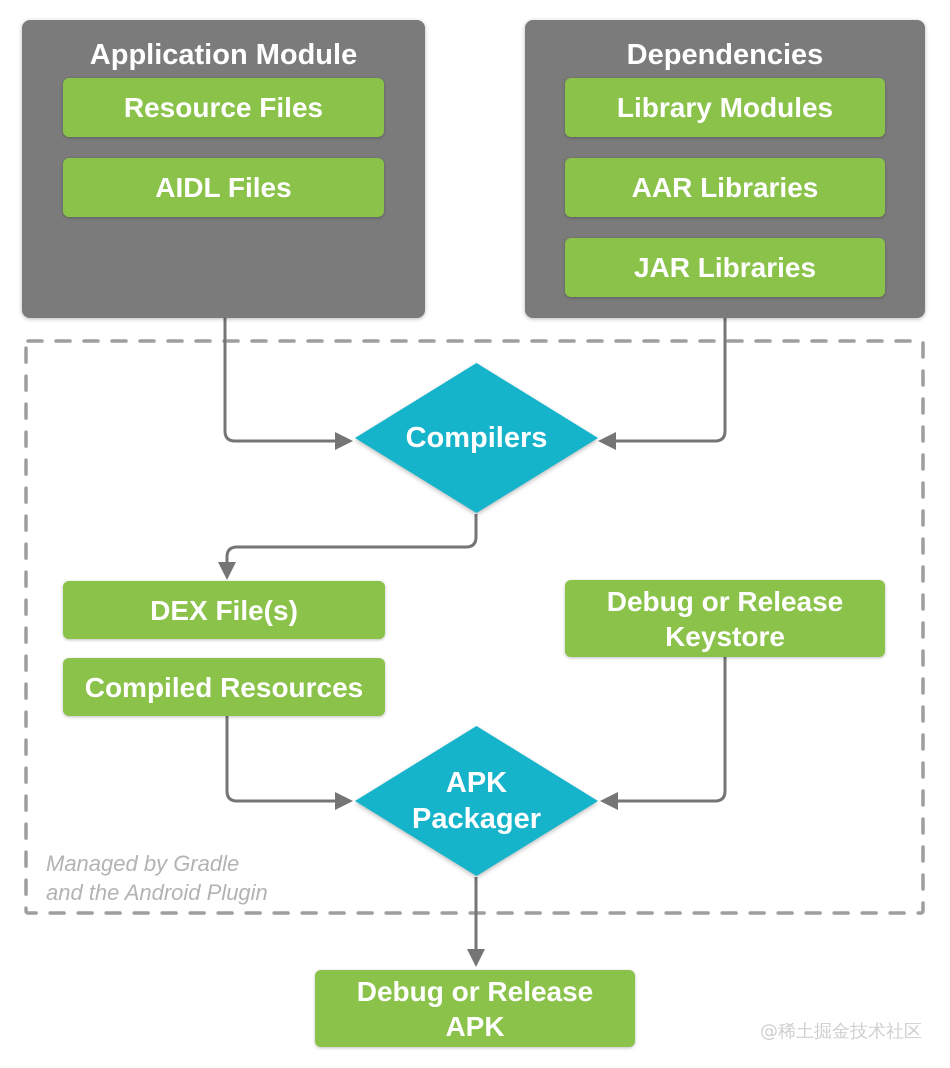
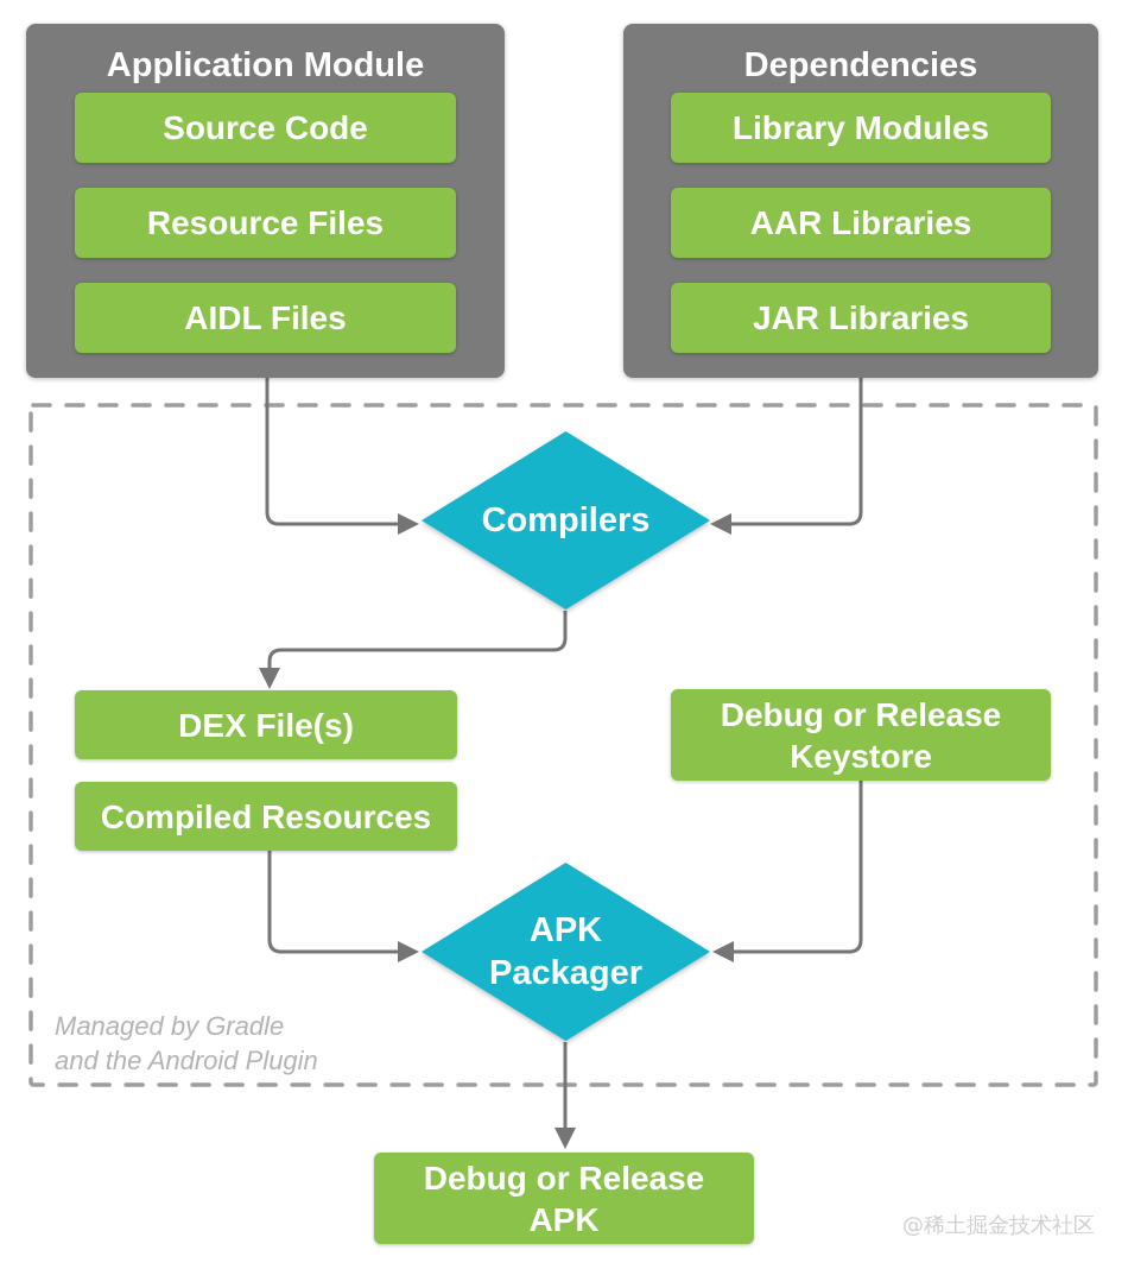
  Application Module
+ Source Code
  Resource Files
  AIDL Files
  Dependencies
  Library Modules
  AAR Libraries
  JAR Libraries
  Compilers
  DEX File(s)
  Compiled Resources
  Debug or Release
  Keystore
  APK
  Packager
  Managed by Gradle
  and the Android Plugin
  Debug or Release
  APK
  @稀土掘金技术社区
